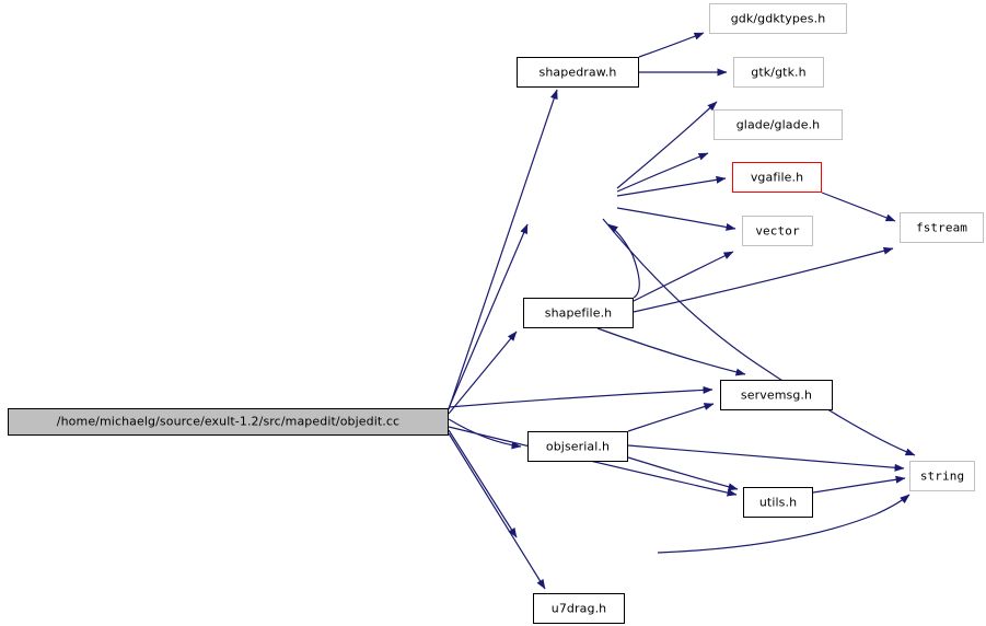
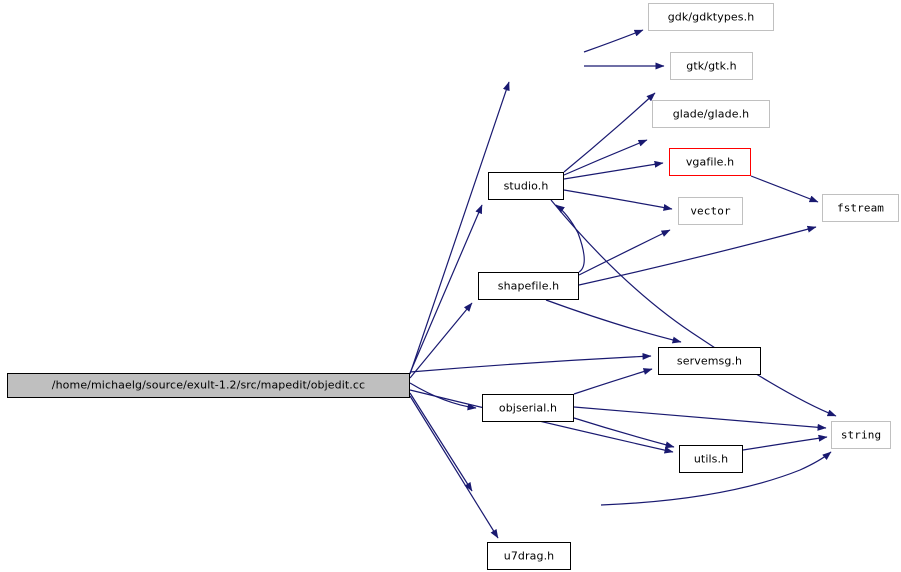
  /home/michaelg/source/exult-1.2/src/mapedit/objedit.cc
- shapedraw.h
  gdk/gdktypes.h
  gtk/gtk.h
  glade/glade.h
  vgafile.h
+ studio.h
  vector
  fstream
  shapefile.h
  servemsg.h
  objserial.h
  string
  utils.h
  u7drag.h
